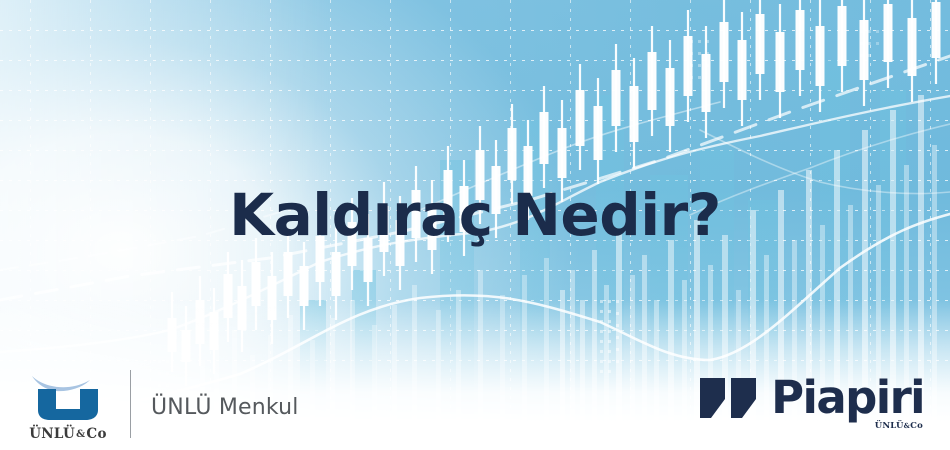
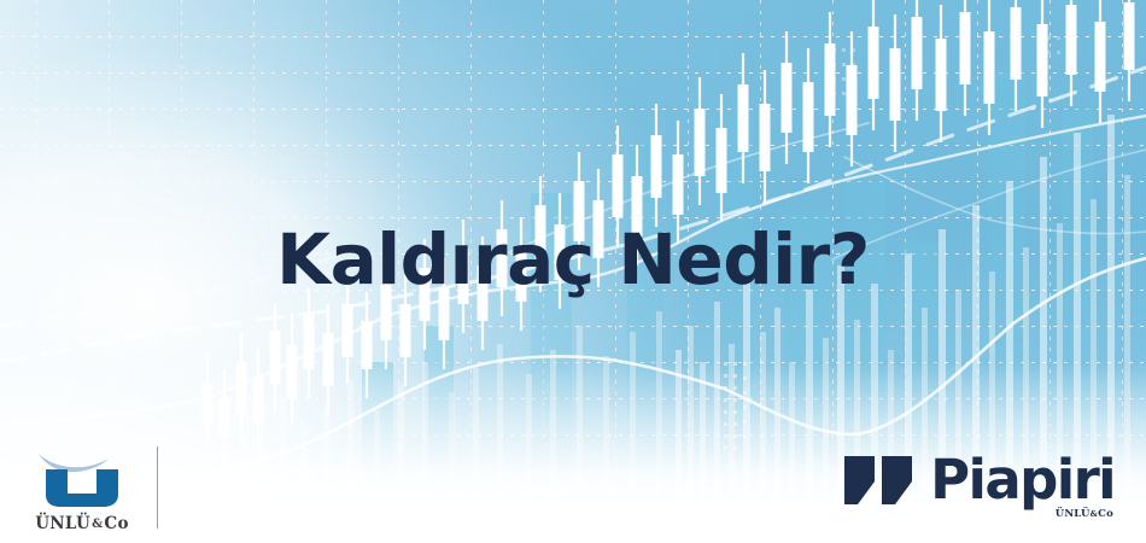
  Kaldıraç Nedir?
  ÜNLÜ&Co
- ÜNLÜ Menkul
  Piapiri
  ÜNLÜ&Co
